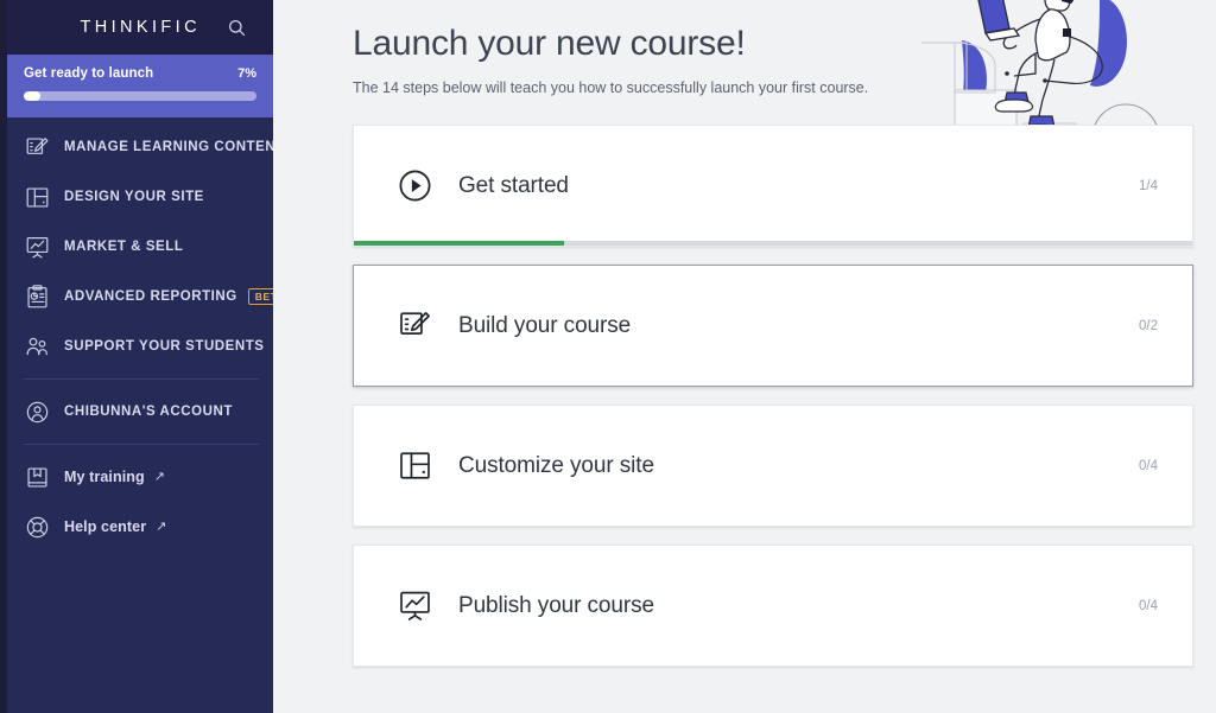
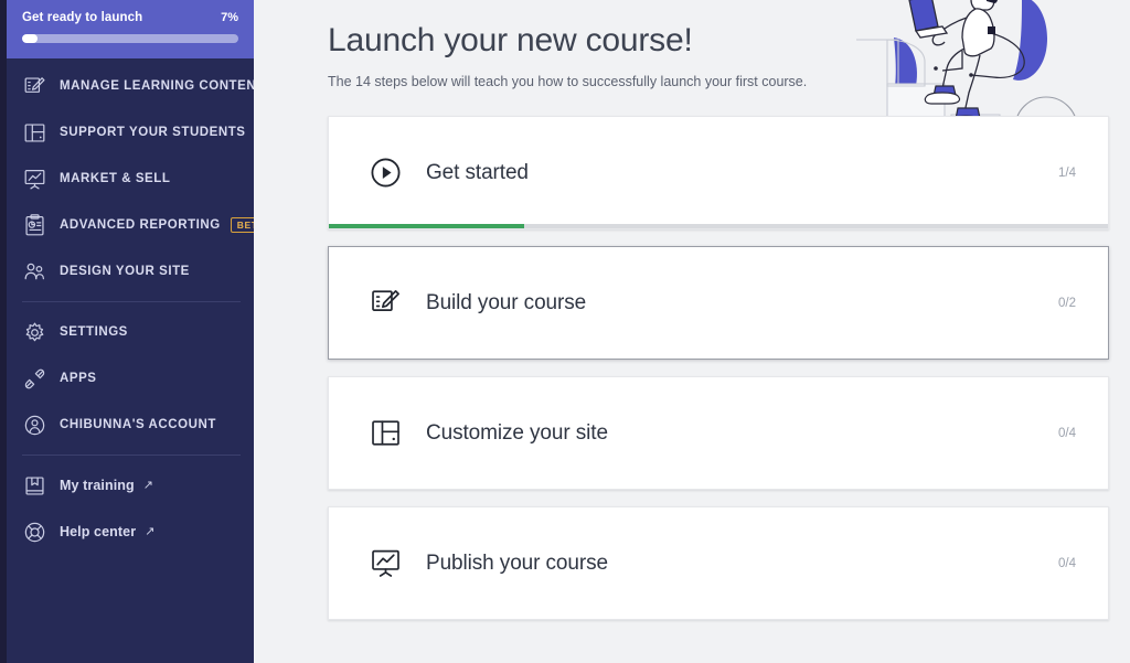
- THINKIFIC
  Get ready to launch
  7%
  MANAGE LEARNING CONTEN
- DESIGN YOUR SITE
+ SUPPORT YOUR STUDENTS
  MARKET & SELL
  ADVANCED REPORTING
- SUPPORT YOUR STUDENTS
+ DESIGN YOUR SITE
+ SETTINGS
+ APPS
  CHIBUNNA'S ACCOUNT
  My training
  ↗
  Help center
  ↗
  Launch your new course!
  The 14 steps below will teach you how to successfully launch your first course.
  Get started
  1/4
  Build your course
  0/2
  Customize your site
  0/4
  Publish your course
  0/4
